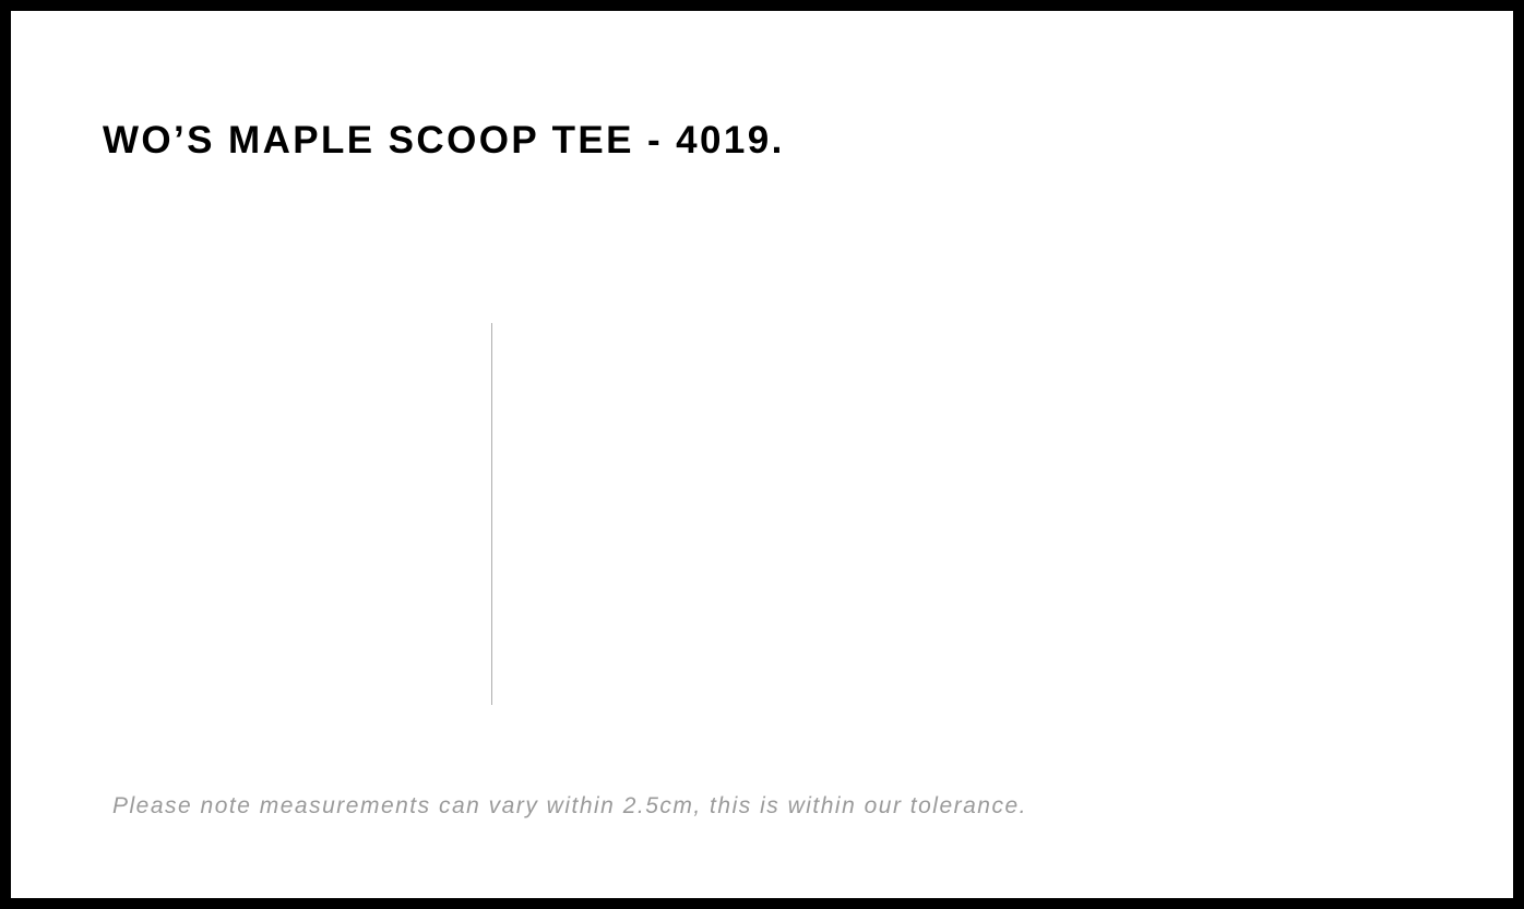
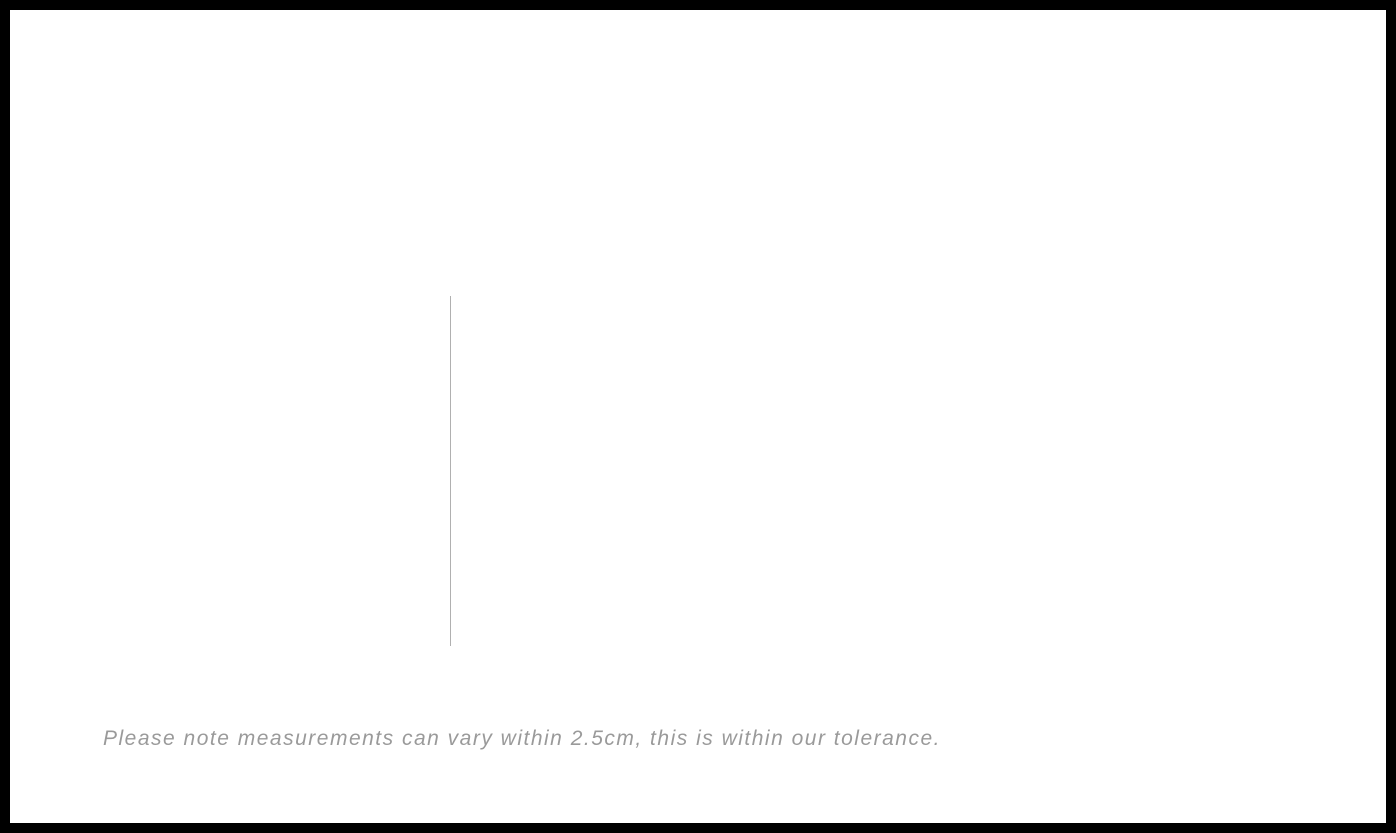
- WO’S MAPLE SCOOP TEE - 4019.
  Please note measurements can vary within 2.5cm, this is within our tolerance.
